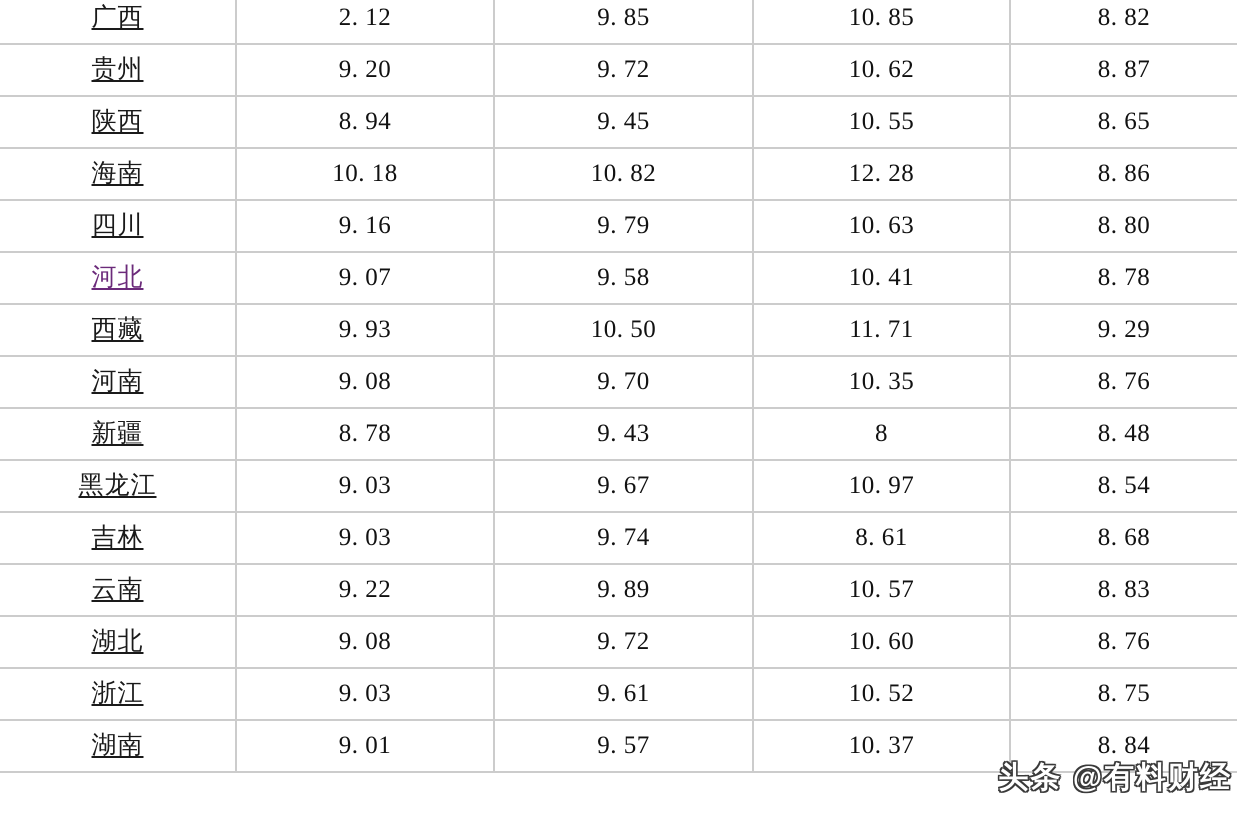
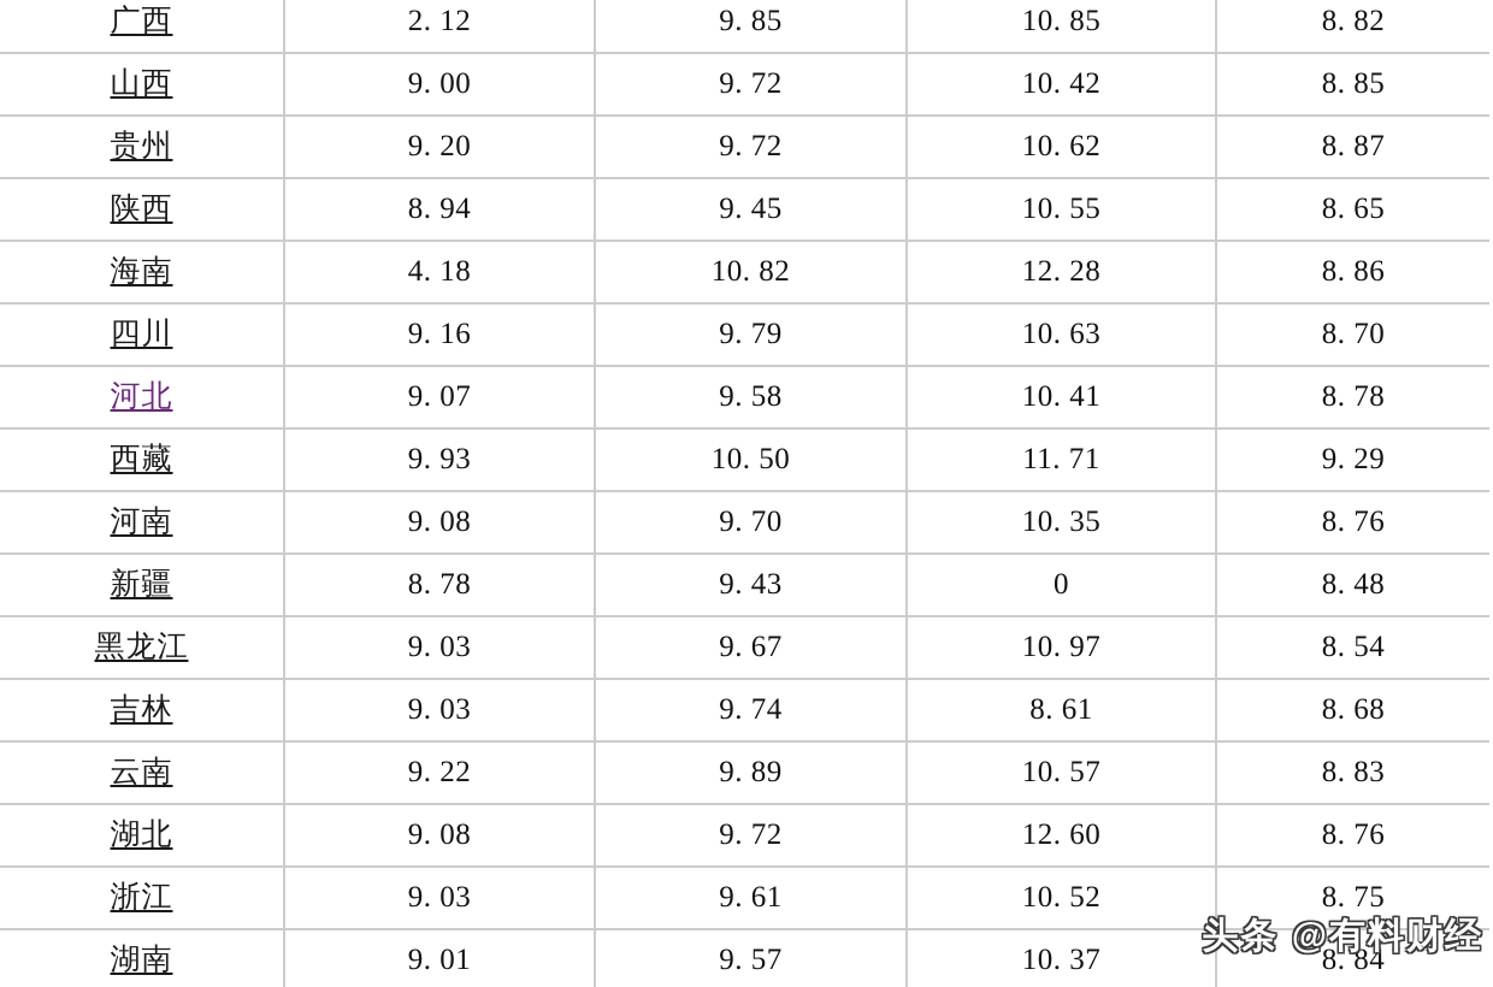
  广西	2. 12	9. 85	10. 85	8. 82
+ 山西	9. 00	9. 72	10. 42	8. 85
  贵州	9. 20	9. 72	10. 62	8. 87
  陕西	8. 94	9. 45	10. 55	8. 65
- 海南	10. 18	10. 82	12. 28	8. 86
+ 海南	4. 18	10. 82	12. 28	8. 86
- 四川	9. 16	9. 79	10. 63	8. 80
+ 四川	9. 16	9. 79	10. 63	8. 70
  河北	9. 07	9. 58	10. 41	8. 78
  西藏	9. 93	10. 50	11. 71	9. 29
  河南	9. 08	9. 70	10. 35	8. 76
- 新疆	8. 78	9. 43	8	8. 48
+ 新疆	8. 78	9. 43	0	8. 48
  黑龙江	9. 03	9. 67	10. 97	8. 54
  吉林	9. 03	9. 74	8. 61	8. 68
  云南	9. 22	9. 89	10. 57	8. 83
- 湖北	9. 08	9. 72	10. 60	8. 76
+ 湖北	9. 08	9. 72	12. 60	8. 76
  浙江	9. 03	9. 61	10. 52	8. 75
  湖南	9. 01	9. 57	10. 37	8. 84
  头条 @有料财经
